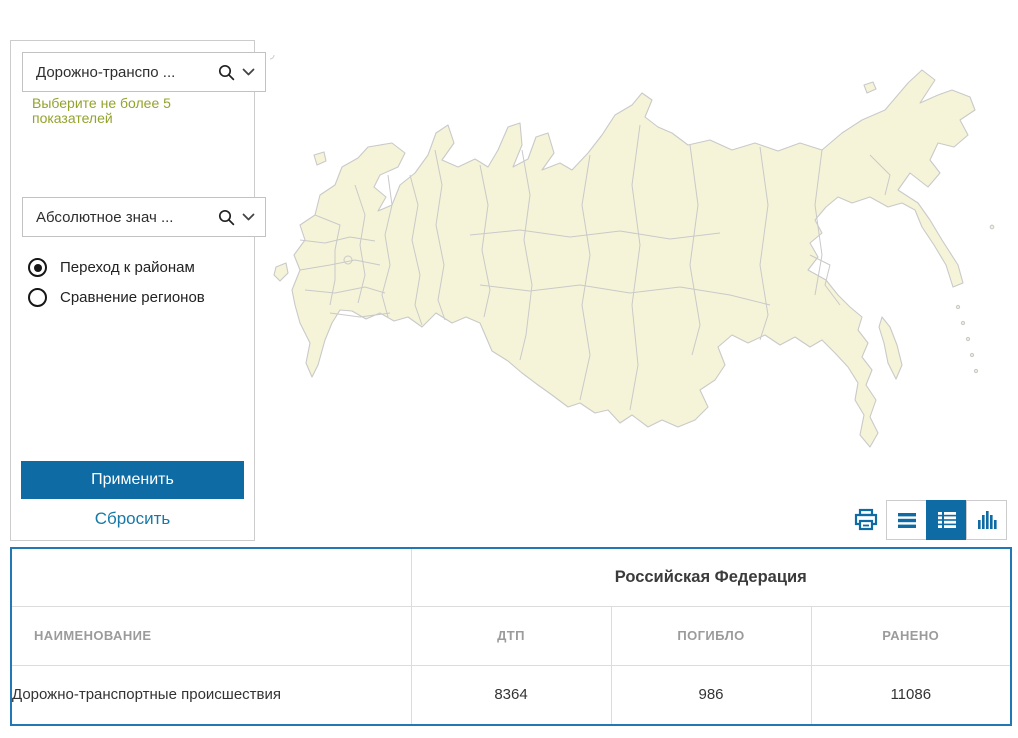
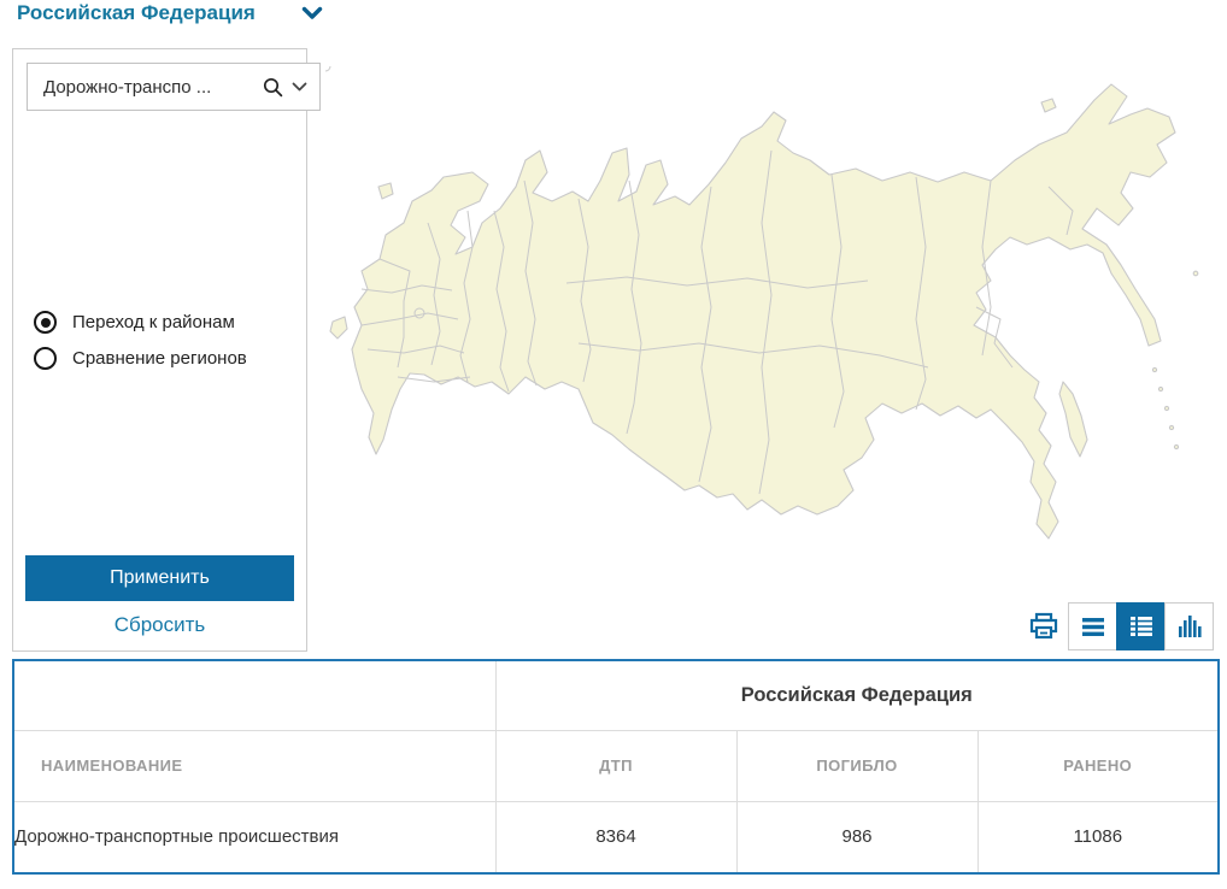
+ Российская Федерация
  Дорожно-транспо ...
- Выберите не более 5 показателей
- Абсолютное знач ...
  Переход к районам
  Сравнение регионов
  Применить
  Сбросить
  	Российская Федерация
  НАИМЕНОВАНИЕ	ДТП	ПОГИБЛО	РАНЕНО
  Дорожно-транспортные происшествия	8364	986	11086
